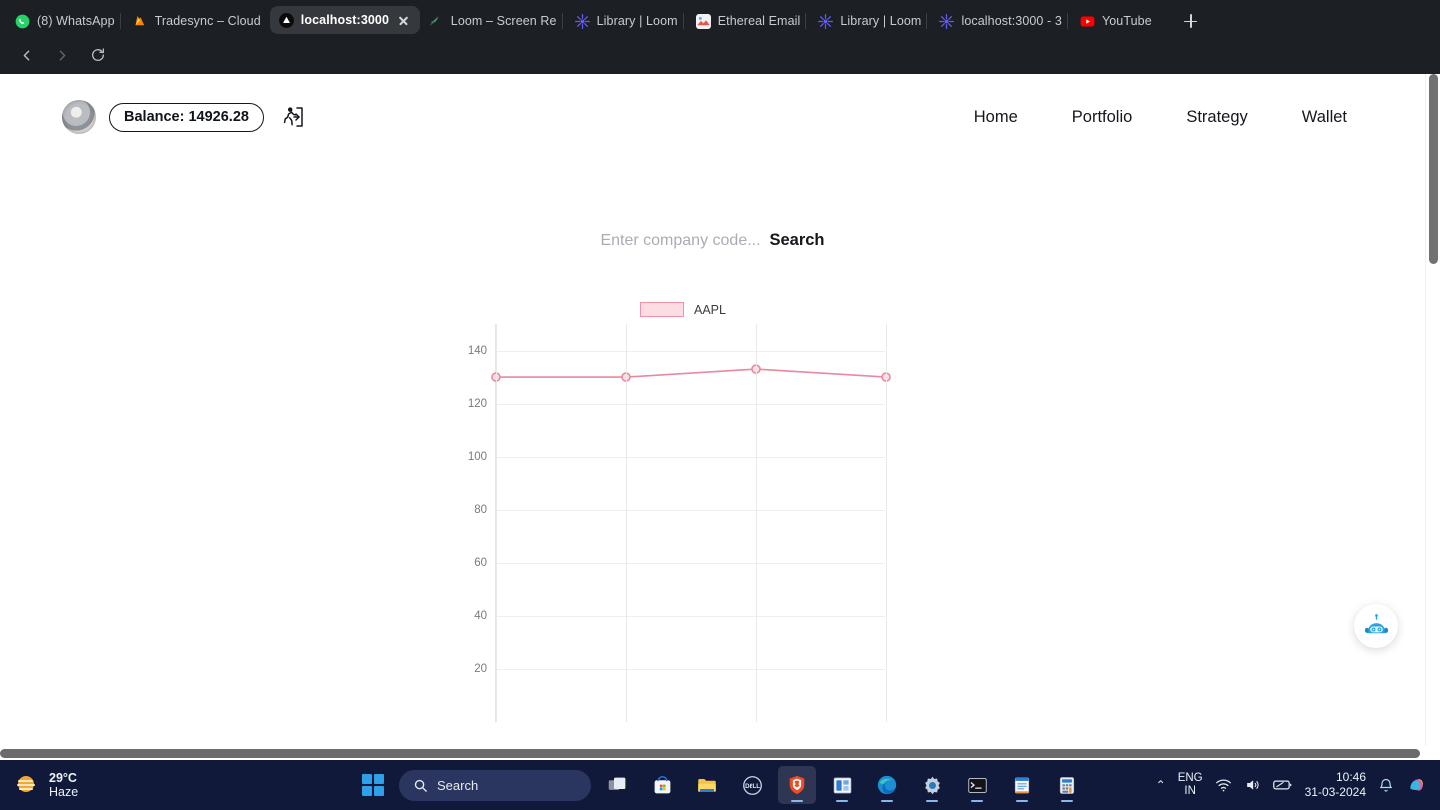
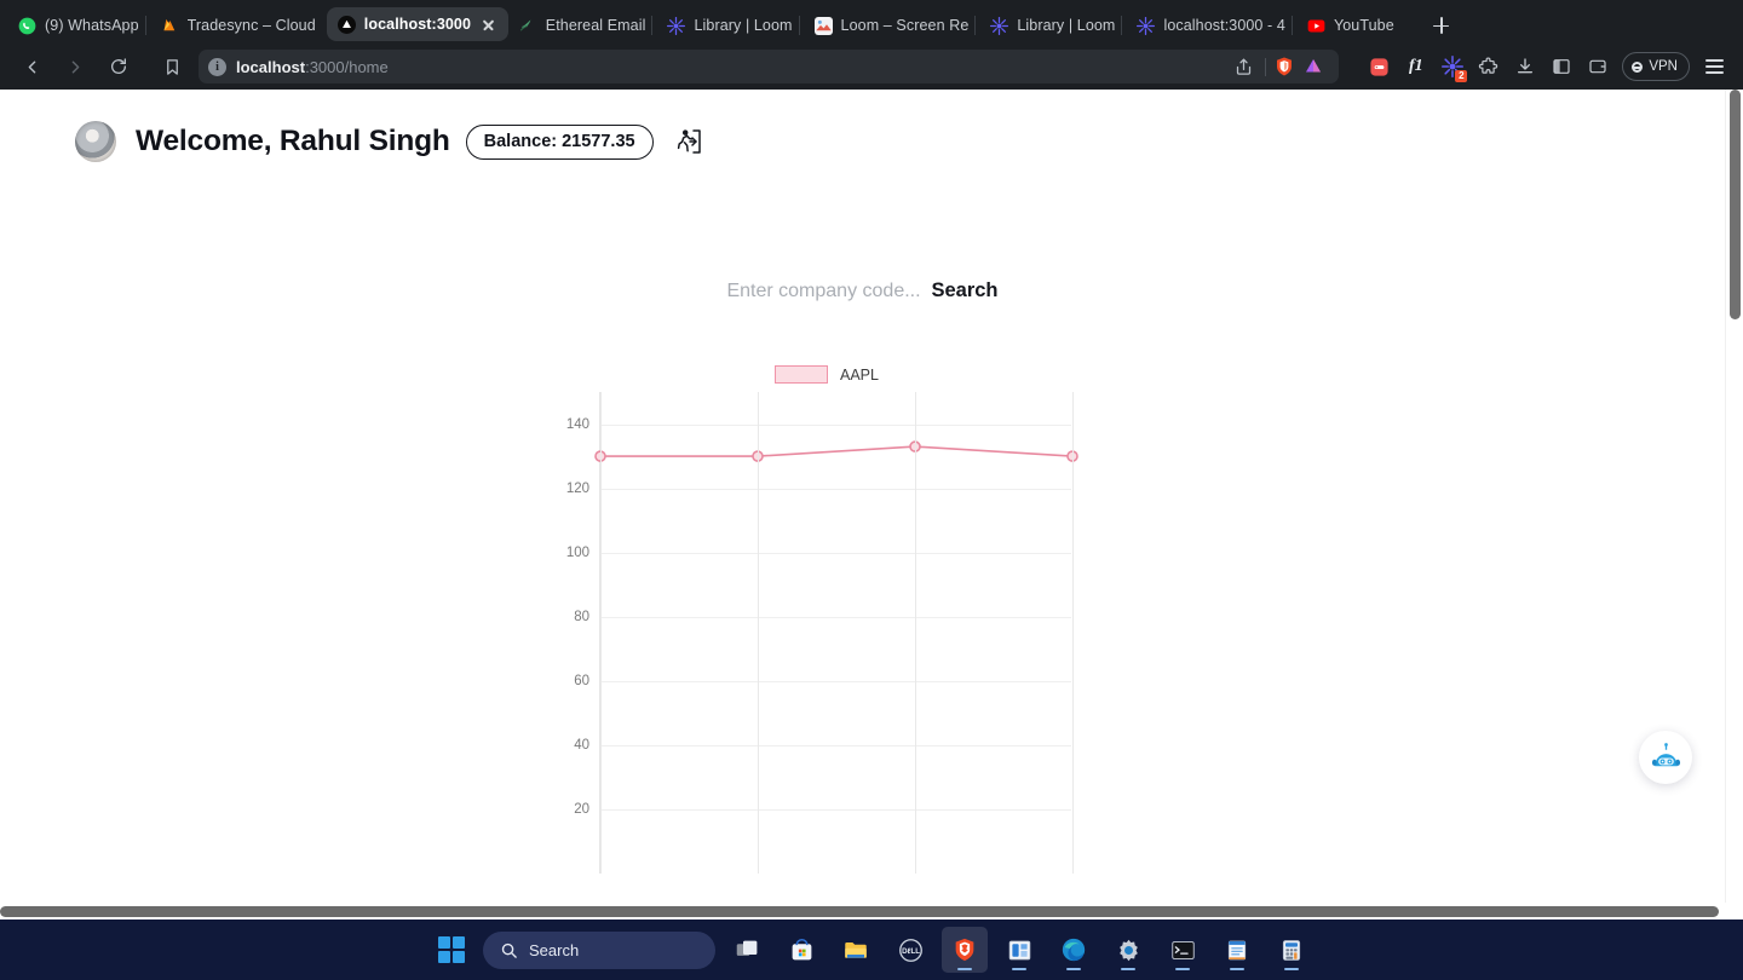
- (8) WhatsApp
+ (9) WhatsApp
  Tradesync – Cloud
  localhost:3000
- Loom – Screen Re
+ Ethereal Email
  Library | Loom
- Ethereal Email
+ Loom – Screen Re
  Library | Loom
- localhost:3000 - 3
+ localhost:3000 - 4
  YouTube
+ i
+ localhost:3000/home
+ f1
+ 2
+ VPN
+ Welcome, Rahul Singh
- Balance: 14926.28
+ Balance: 21577.35
- Home
- Portfolio
- Strategy
- Wallet
  Enter company code...
  Search
  AAPL
  140
  120
  100
  80
  60
  40
  20
- 29°C
- Haze
  Search
- ⌃
- ENG
- IN
- 10:46
- 31-03-2024
